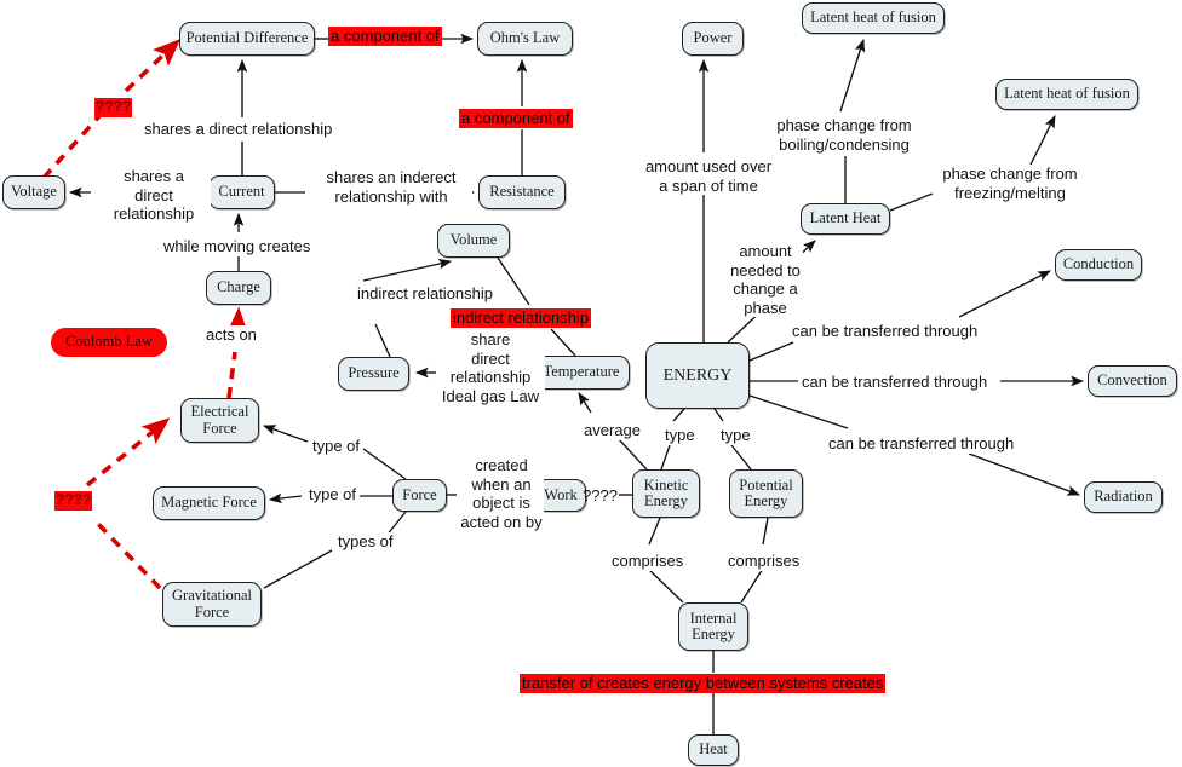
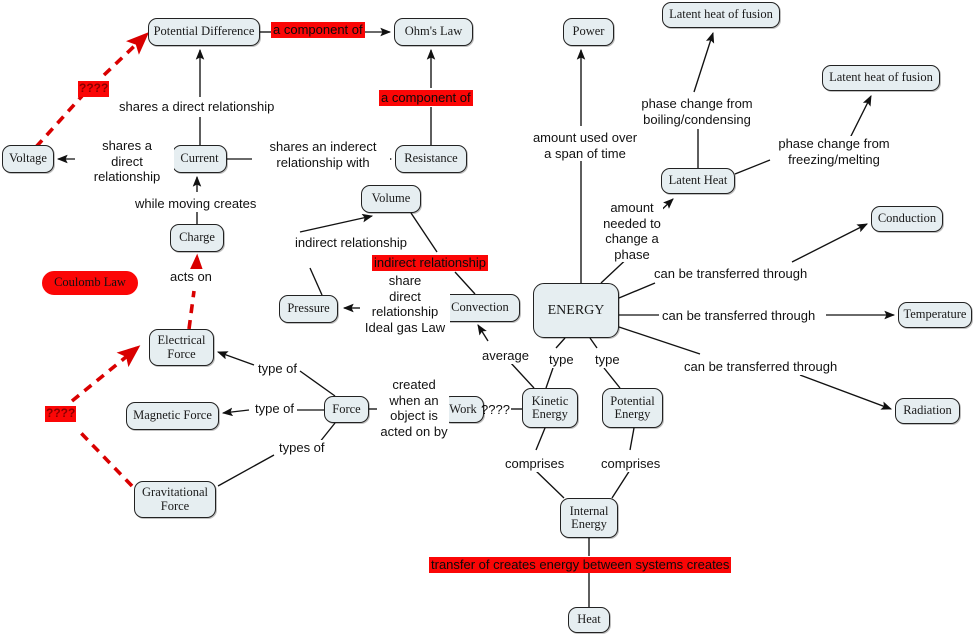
  Potential Difference
  Ohm's Law
  Voltage
  Current
  Resistance
  Charge
  Coulomb Law
  Electrical
  Force
  Magnetic Force
  Gravitational
  Force
  Force
  Work
  Volume
  Pressure
- Temperature
+ Convection
  ENERGY
  Power
  Latent heat of fusion
  Latent heat of fusion
  Latent Heat
  Conduction
- Convection
+ Temperature
  Radiation
  Kinetic
  Energy
  Potential
  Energy
  Internal
  Energy
  Heat
  a component of
  a component of
  ????
  ????
  shares a direct relationship
  shares a
  direct
  relationship
  shares an inderect
  relationship with
  while moving creates
  acts on
  type of
  type of
  types of
  created
  when an
  object is
  acted on by
  ????
  indirect relationship
  indirect relationship
  share
  direct
  relationship
  Ideal gas Law
  average
  amount used over
  a span of time
  phase change from
  boiling/condensing
  phase change from
  freezing/melting
  amount
  needed to
  change a
  phase
  can be transferred through
  can be transferred through
  can be transferred through
  type
  type
  comprises
  comprises
  transfer of creates energy between systems creates
